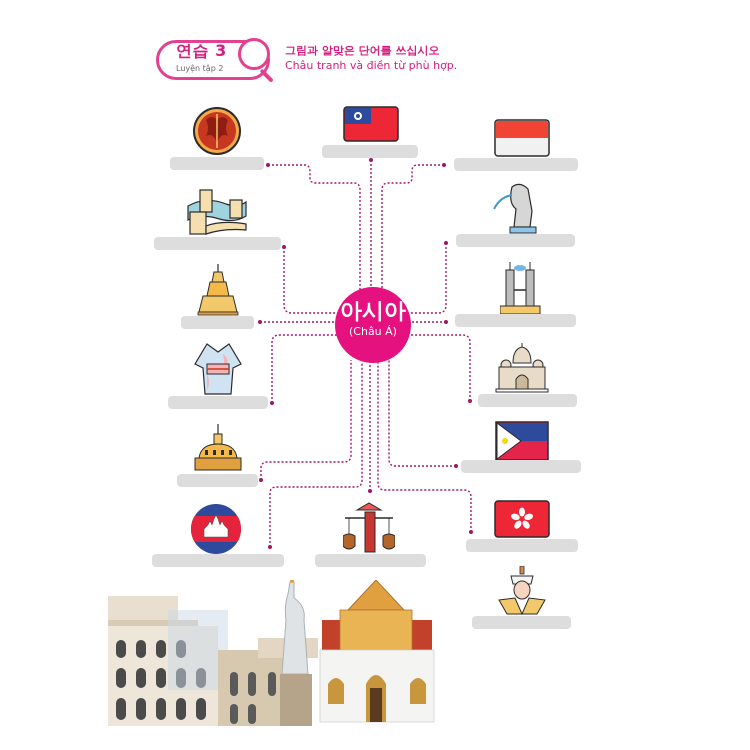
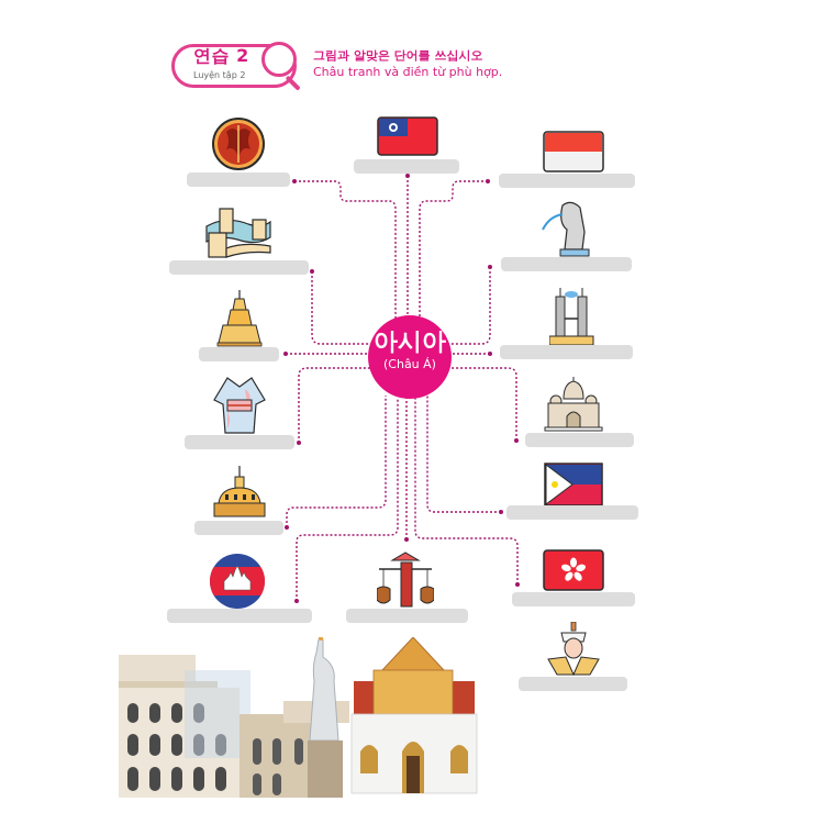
- 연습 3
+ 연습 2
  Luyện tập 2
  그림과 알맞은 단어를 쓰십시오
  Châu tranh và điền từ phù hợp.
  아시아
  (Châu Á)
